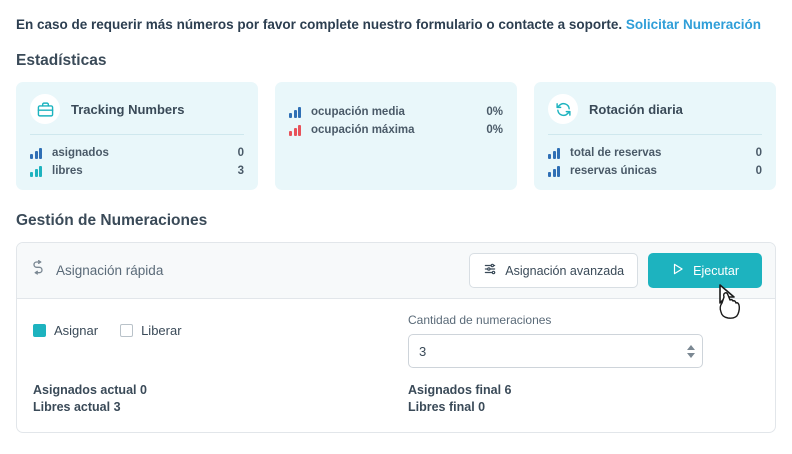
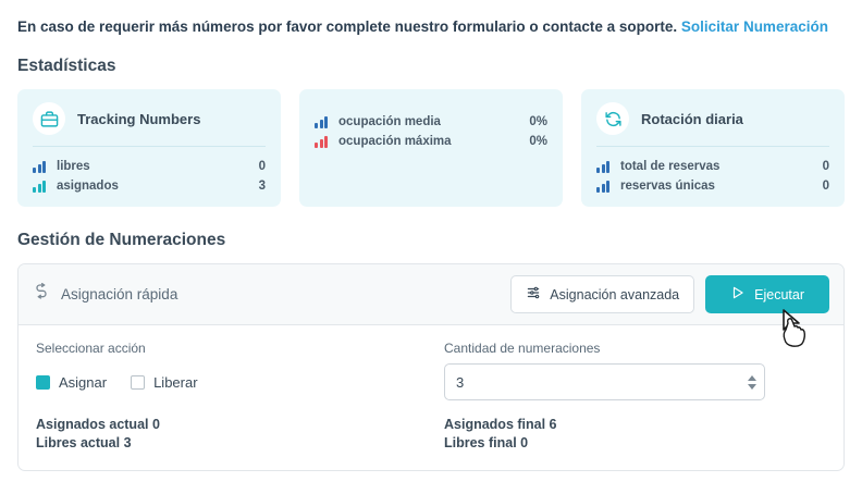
  En caso de requerir más números por favor complete nuestro formulario o contacte a soporte. Solicitar Numeración
  Estadísticas
  Tracking Numbers
- asignados
+ libres
  0
- libres
+ asignados
  3
  ocupación media
  0%
  ocupación máxima
  0%
  Rotación diaria
  total de reservas
  0
  reservas únicas
  0
  Gestión de Numeraciones
  Asignación rápida
  Asignación avanzada
  Ejecutar
+ Seleccionar acción
  Asignar
  Liberar
  Cantidad de numeraciones
  3
  Asignados actual 0
  Libres actual 3
  Asignados final 6
  Libres final 0
